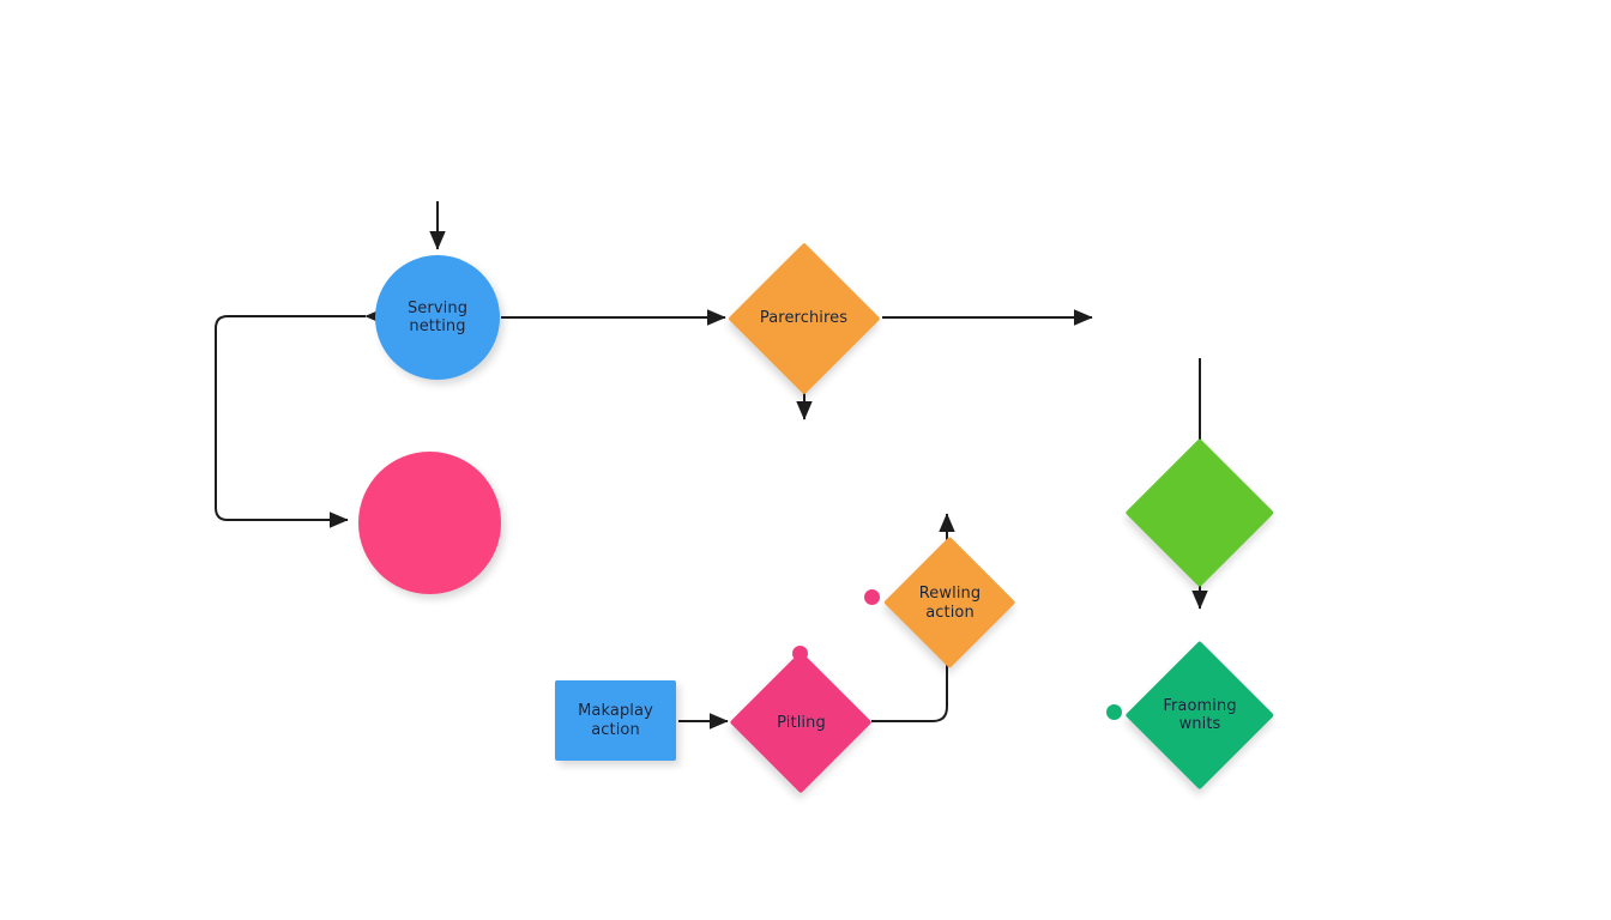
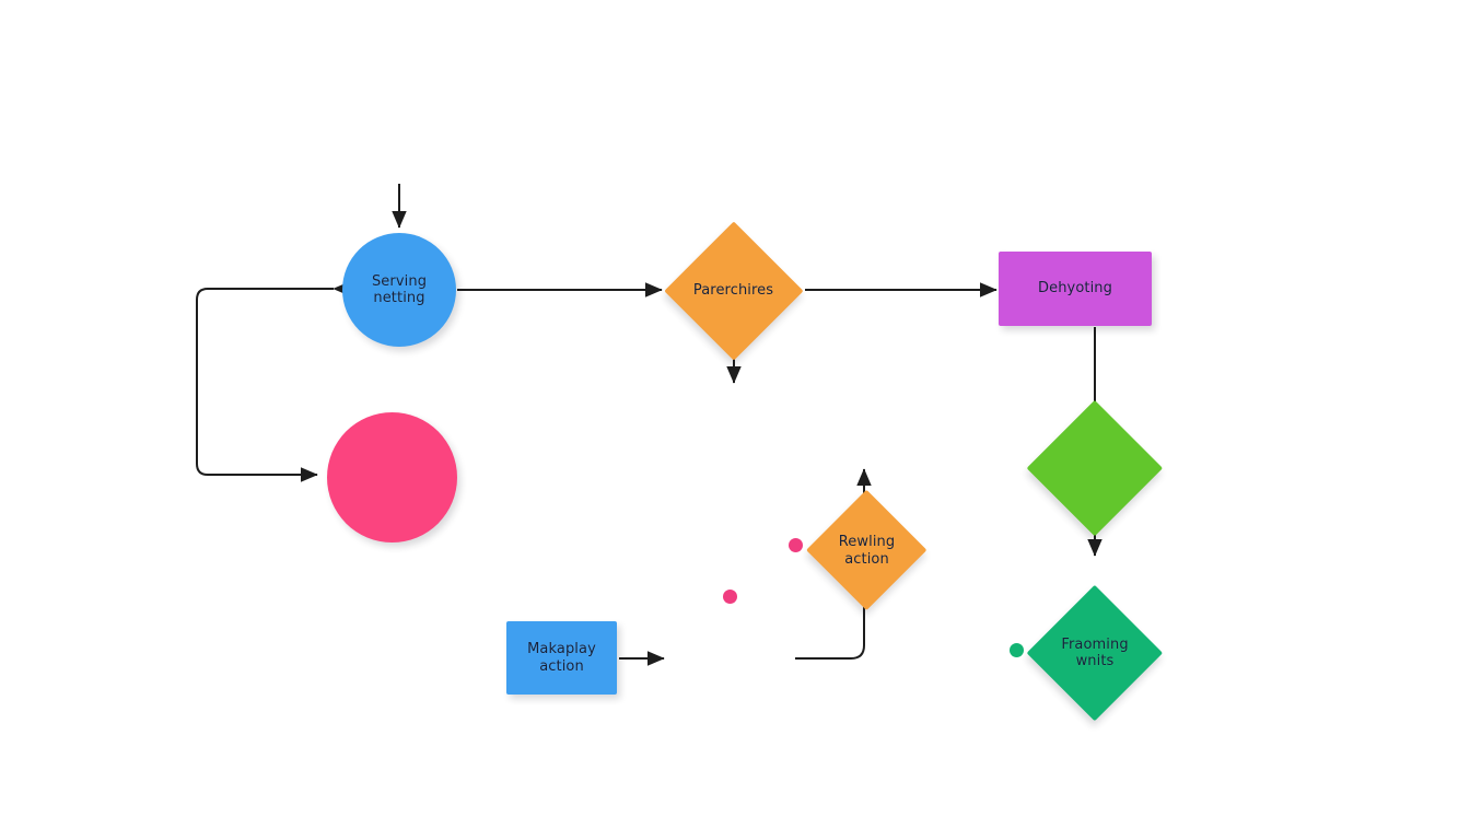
  Serving
  netting
  Parerchires
+ Dehyoting
  Rewling
  action
  Fraoming
  wnits
  Makaplay
  action
- Pitling
